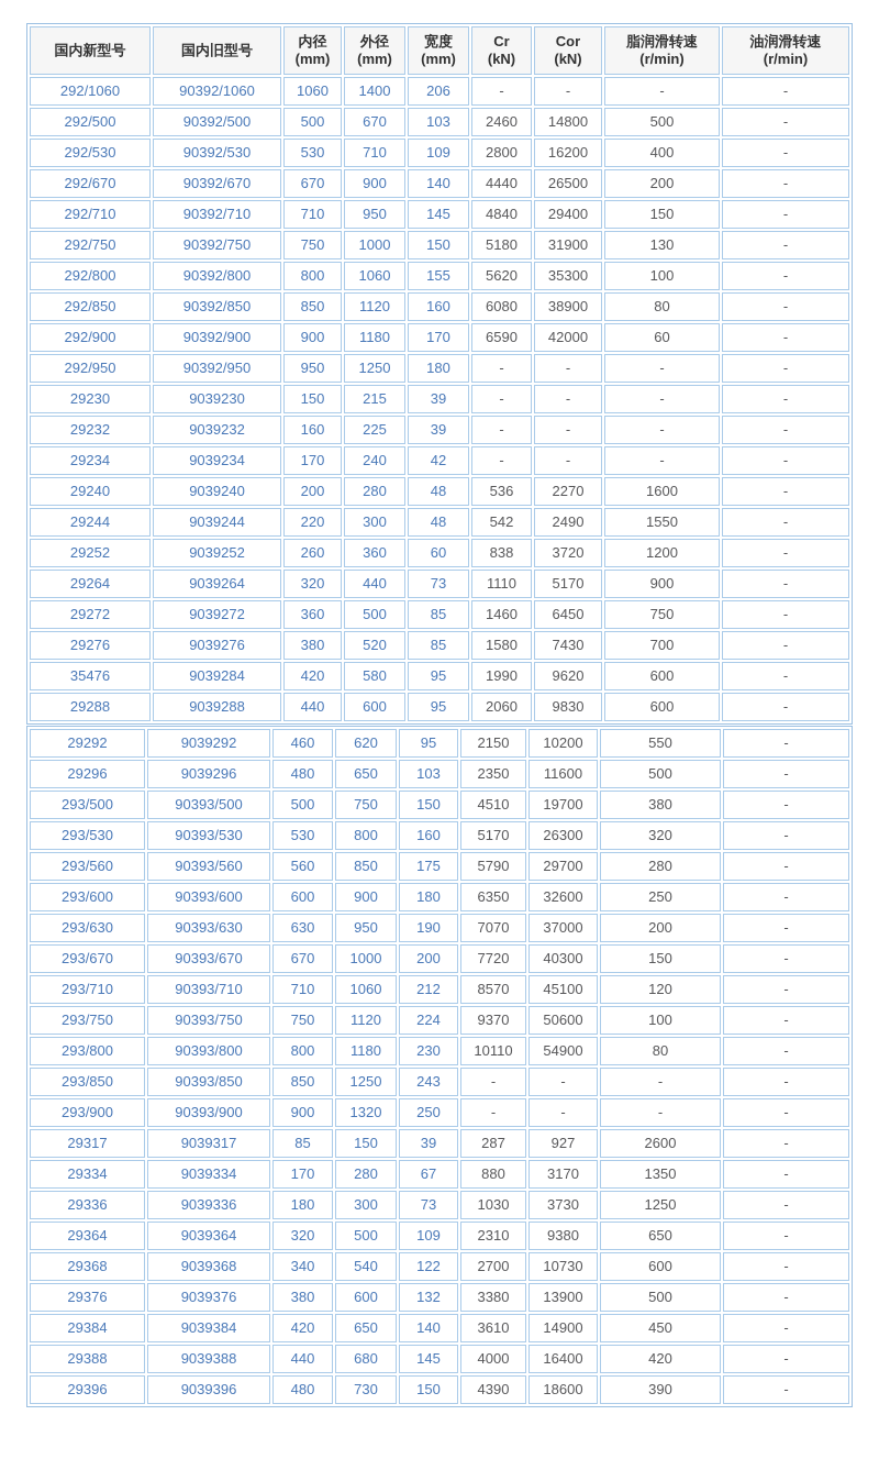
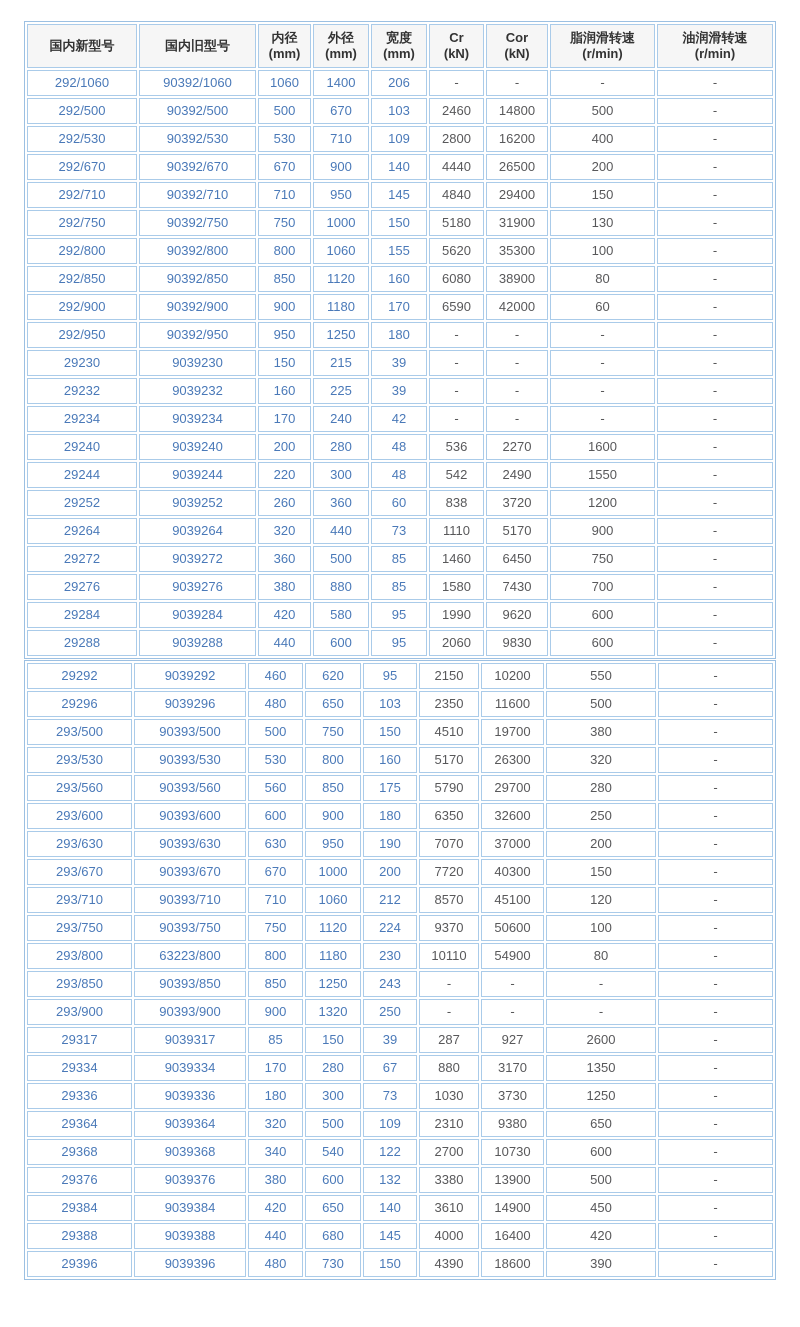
  国内新型号	国内旧型号	内径(mm)	外径(mm)	宽度(mm)	Cr(kN)	Cor(kN)	脂润滑转速(r/min)	油润滑转速(r/min)
  292/1060	90392/1060	1060	1400	206	-	-	-	-
  292/500	90392/500	500	670	103	2460	14800	500	-
  292/530	90392/530	530	710	109	2800	16200	400	-
  292/670	90392/670	670	900	140	4440	26500	200	-
  292/710	90392/710	710	950	145	4840	29400	150	-
  292/750	90392/750	750	1000	150	5180	31900	130	-
  292/800	90392/800	800	1060	155	5620	35300	100	-
  292/850	90392/850	850	1120	160	6080	38900	80	-
  292/900	90392/900	900	1180	170	6590	42000	60	-
  292/950	90392/950	950	1250	180	-	-	-	-
  29230	9039230	150	215	39	-	-	-	-
  29232	9039232	160	225	39	-	-	-	-
  29234	9039234	170	240	42	-	-	-	-
  29240	9039240	200	280	48	536	2270	1600	-
  29244	9039244	220	300	48	542	2490	1550	-
  29252	9039252	260	360	60	838	3720	1200	-
  29264	9039264	320	440	73	1110	5170	900	-
  29272	9039272	360	500	85	1460	6450	750	-
- 29276	9039276	380	520	85	1580	7430	700	-
+ 29276	9039276	380	880	85	1580	7430	700	-
- 35476	9039284	420	580	95	1990	9620	600	-
+ 29284	9039284	420	580	95	1990	9620	600	-
  29288	9039288	440	600	95	2060	9830	600	-
  29292	9039292	460	620	95	2150	10200	550	-
  29296	9039296	480	650	103	2350	11600	500	-
  293/500	90393/500	500	750	150	4510	19700	380	-
  293/530	90393/530	530	800	160	5170	26300	320	-
  293/560	90393/560	560	850	175	5790	29700	280	-
  293/600	90393/600	600	900	180	6350	32600	250	-
  293/630	90393/630	630	950	190	7070	37000	200	-
  293/670	90393/670	670	1000	200	7720	40300	150	-
  293/710	90393/710	710	1060	212	8570	45100	120	-
  293/750	90393/750	750	1120	224	9370	50600	100	-
- 293/800	90393/800	800	1180	230	10110	54900	80	-
+ 293/800	63223/800	800	1180	230	10110	54900	80	-
  293/850	90393/850	850	1250	243	-	-	-	-
  293/900	90393/900	900	1320	250	-	-	-	-
  29317	9039317	85	150	39	287	927	2600	-
  29334	9039334	170	280	67	880	3170	1350	-
  29336	9039336	180	300	73	1030	3730	1250	-
  29364	9039364	320	500	109	2310	9380	650	-
  29368	9039368	340	540	122	2700	10730	600	-
  29376	9039376	380	600	132	3380	13900	500	-
  29384	9039384	420	650	140	3610	14900	450	-
  29388	9039388	440	680	145	4000	16400	420	-
  29396	9039396	480	730	150	4390	18600	390	-
